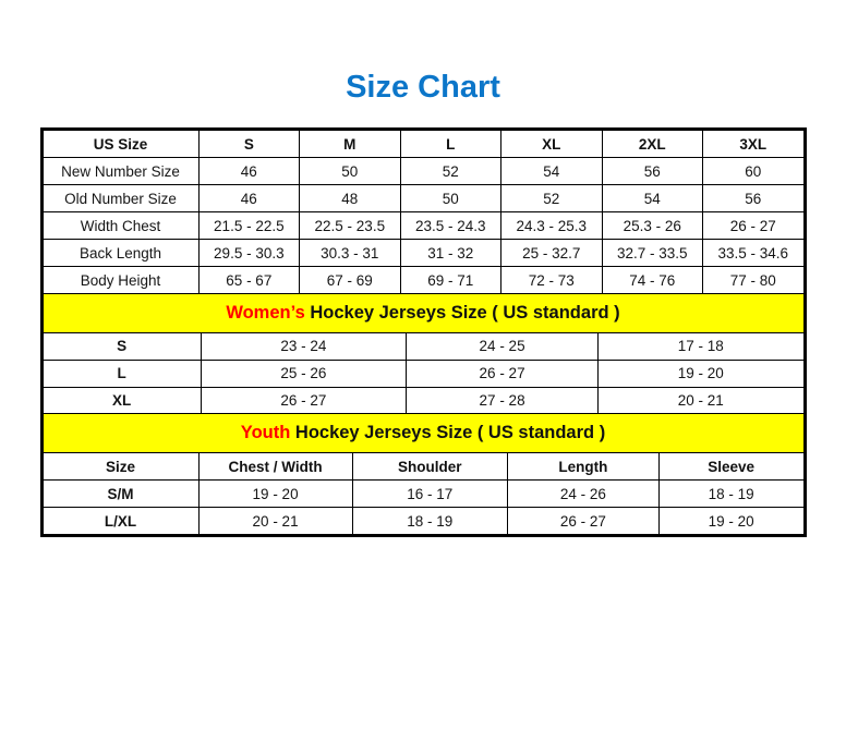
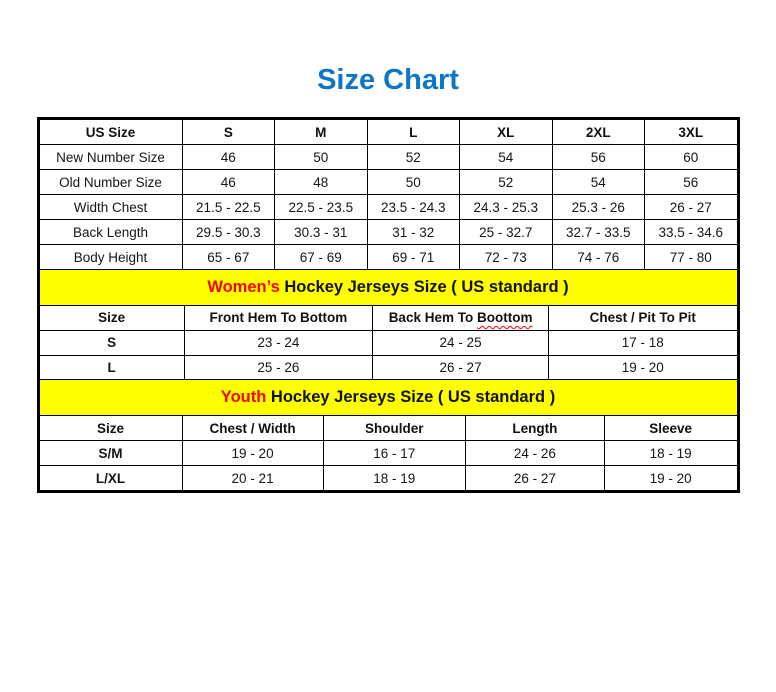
  Size Chart
  US Size	S	M	L	XL	2XL	3XL
  New Number Size	46	50	52	54	56	60
  Old Number Size	46	48	50	52	54	56
  Width Chest	21.5 - 22.5	22.5 - 23.5	23.5 - 24.3	24.3 - 25.3	25.3 - 26	26 - 27
  Back Length	29.5 - 30.3	30.3 - 31	31 - 32	25 - 32.7	32.7 - 33.5	33.5 - 34.6
  Body Height	65 - 67	67 - 69	69 - 71	72 - 73	74 - 76	77 - 80
  Women’s Hockey Jerseys Size ( US standard )
+ Size	Front Hem To Bottom	Back Hem To Boottom	Chest / Pit To Pit
  S	23 - 24	24 - 25	17 - 18
  L	25 - 26	26 - 27	19 - 20
- XL	26 - 27	27 - 28	20 - 21
  Youth Hockey Jerseys Size ( US standard )
  Size	Chest / Width	Shoulder	Length	Sleeve
  S/M	19 - 20	16 - 17	24 - 26	18 - 19
  L/XL	20 - 21	18 - 19	26 - 27	19 - 20
